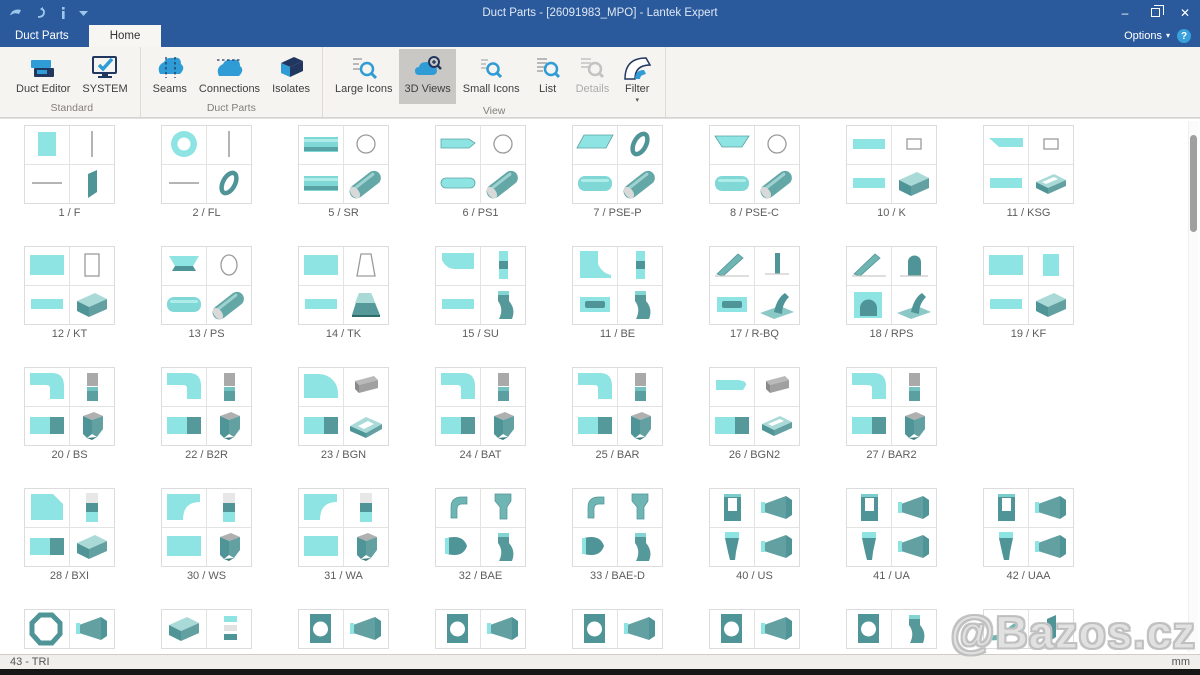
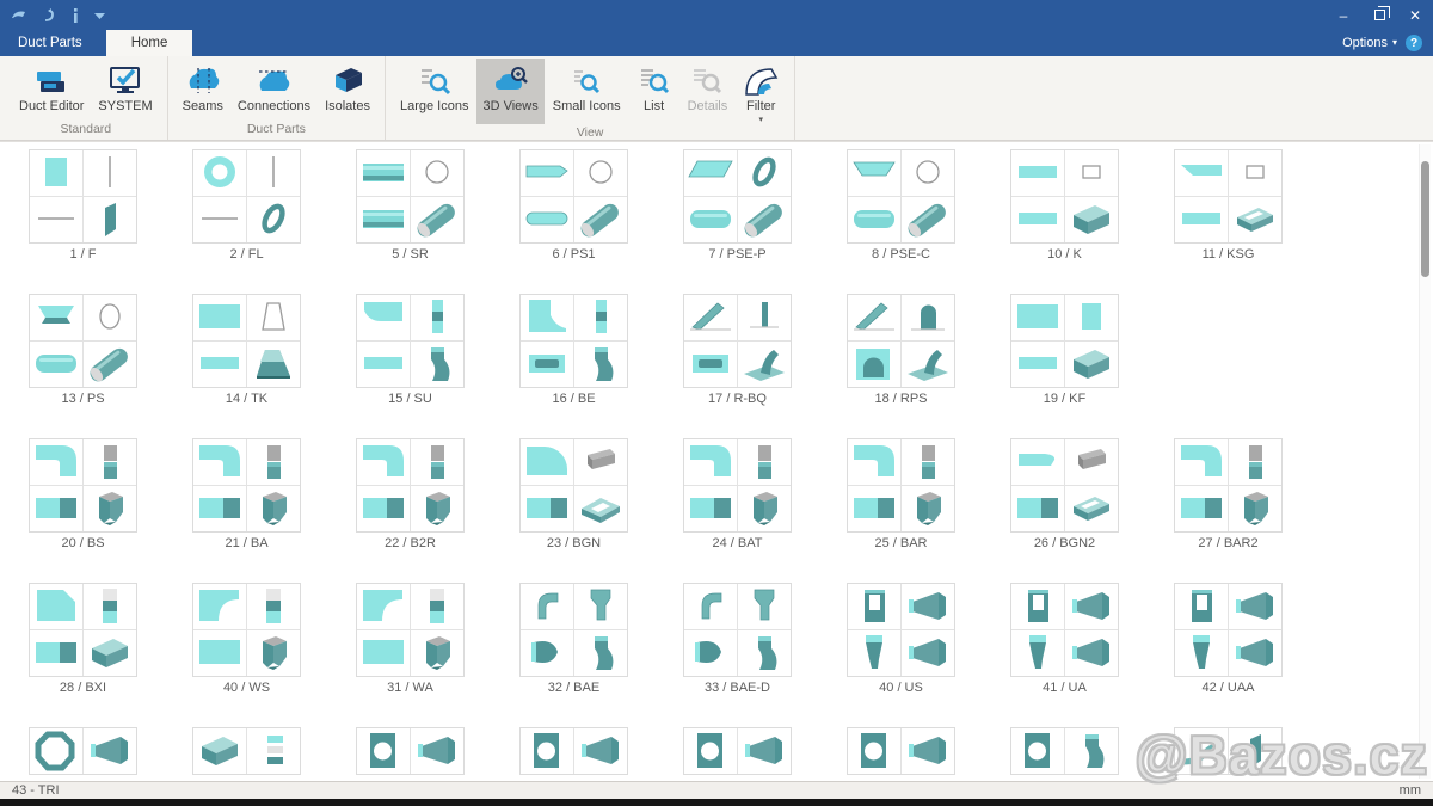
- Duct Parts - [26091983_MPO] - Lantek Expert
  –
  ✕
  Duct Parts
  Home
  Options
  ▾
  ?
  Duct Editor
  SYSTEM
  Standard
  Seams
  Connections
  Isolates
  Duct Parts
  Large Icons
  3D Views
  Small Icons
  List
  Details
  Filter
  View
  1 / F
  2 / FL
  5 / SR
  6 / PS1
  7 / PSE-P
  8 / PSE-C
  10 / K
  11 / KSG
- 12 / KT
  13 / PS
  14 / TK
  15 / SU
- 11 / BE
+ 16 / BE
  17 / R-BQ
  18 / RPS
  19 / KF
  20 / BS
+ 21 / BA
  22 / B2R
  23 / BGN
  24 / BAT
  25 / BAR
  26 / BGN2
  27 / BAR2
  28 / BXI
- 30 / WS
+ 40 / WS
  31 / WA
  32 / BAE
  33 / BAE-D
  40 / US
  41 / UA
  42 / UAA
  43 - TRI
  mm
  @Bazos.cz
